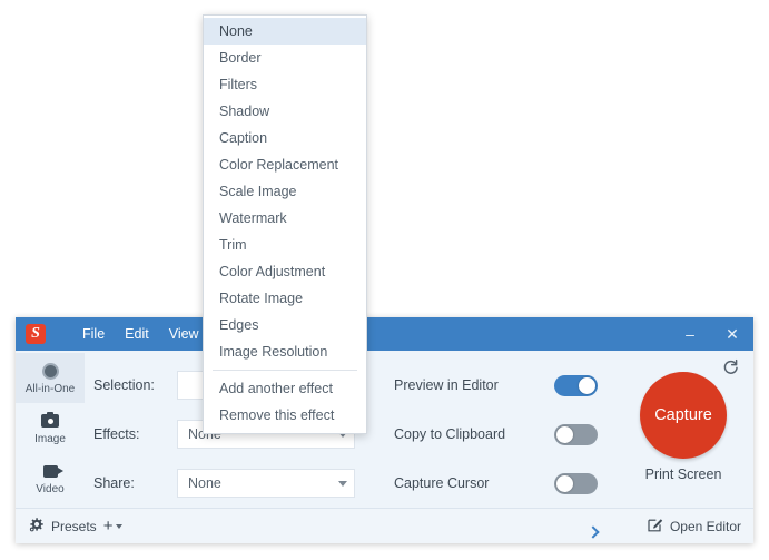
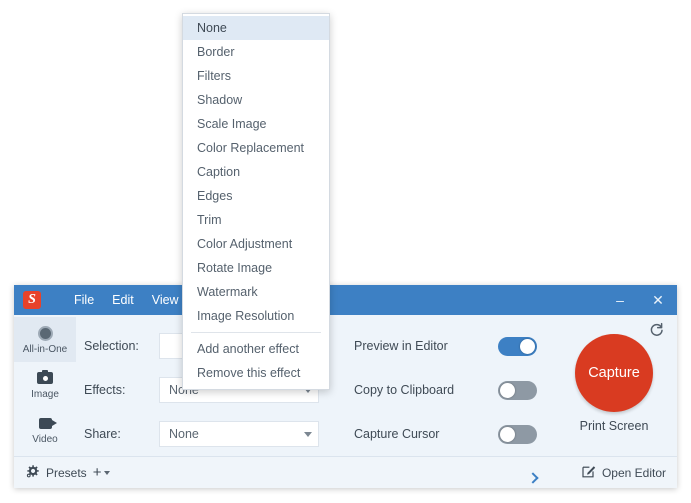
  S
  File
  Edit
  View
  –
  ✕
  All-in-One
  Image
  Video
  Selection:
  Effects:
  None
  Share:
  None
  Preview in Editor
  Copy to Clipboard
  Capture Cursor
  Capture
  Print Screen
  Presets
  +
  Open Editor
  None
  Border
  Filters
  Shadow
- Caption
+ Scale Image
  Color Replacement
- Scale Image
+ Caption
- Watermark
+ Edges
  Trim
  Color Adjustment
  Rotate Image
- Edges
+ Watermark
  Image Resolution
  Add another effect
  Remove this effect
